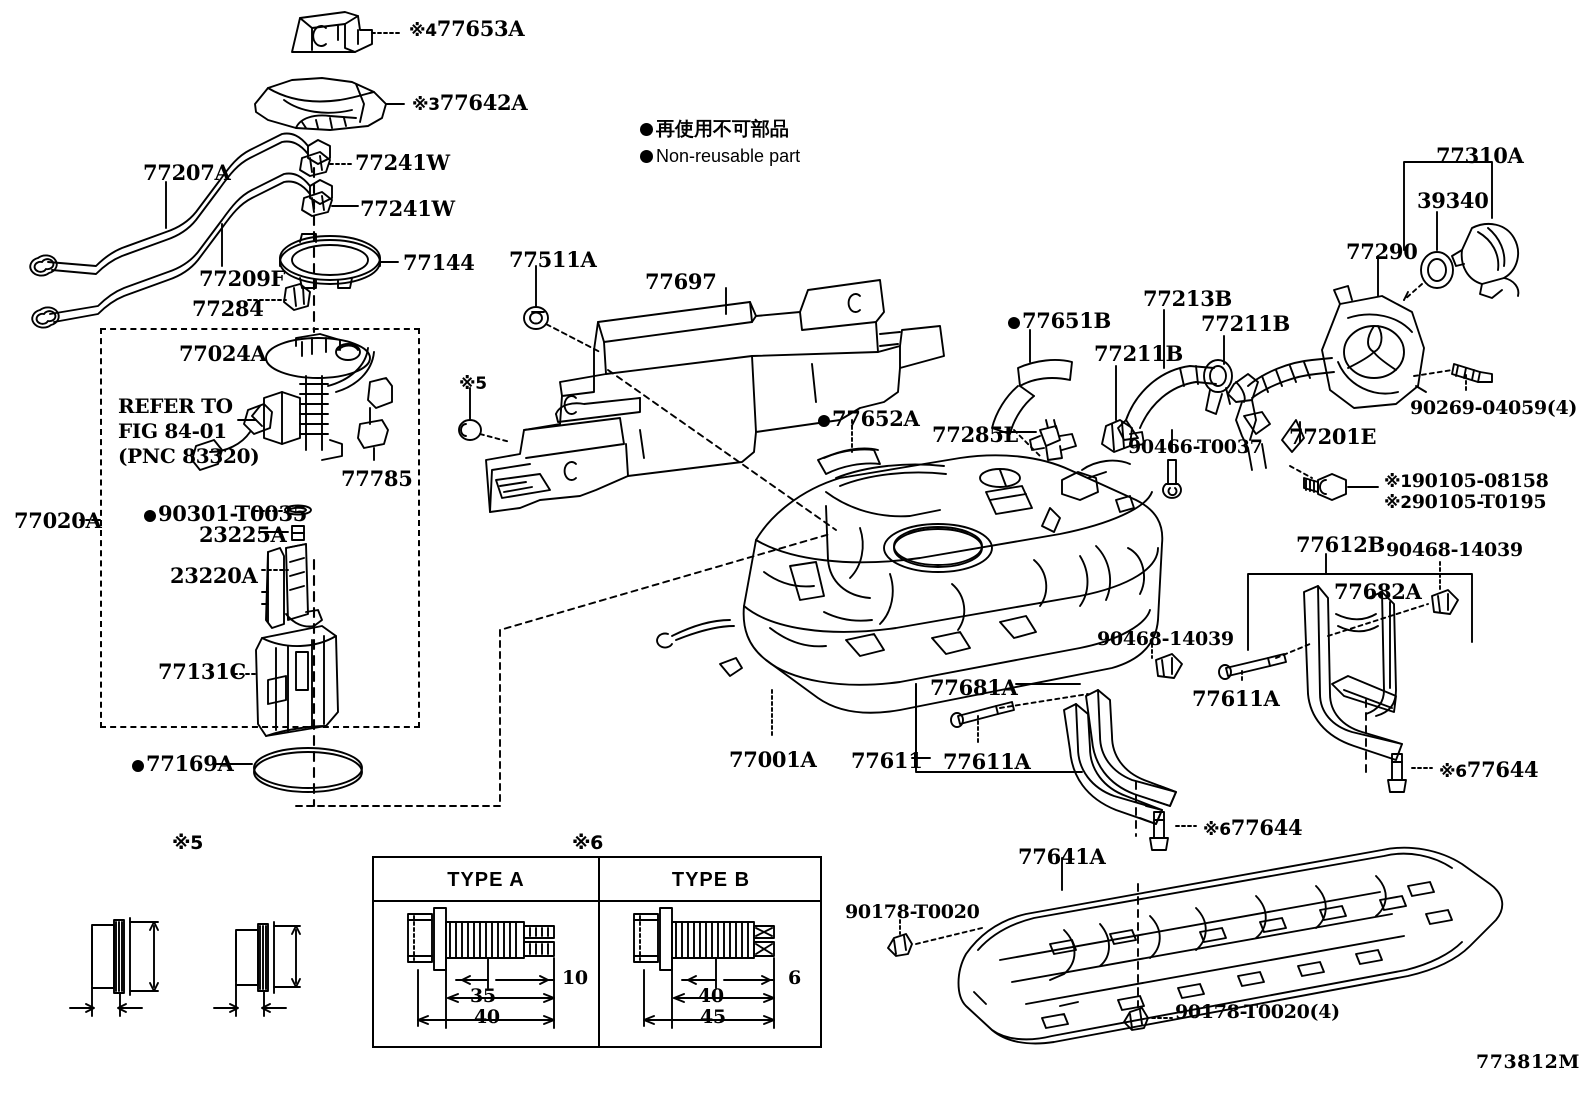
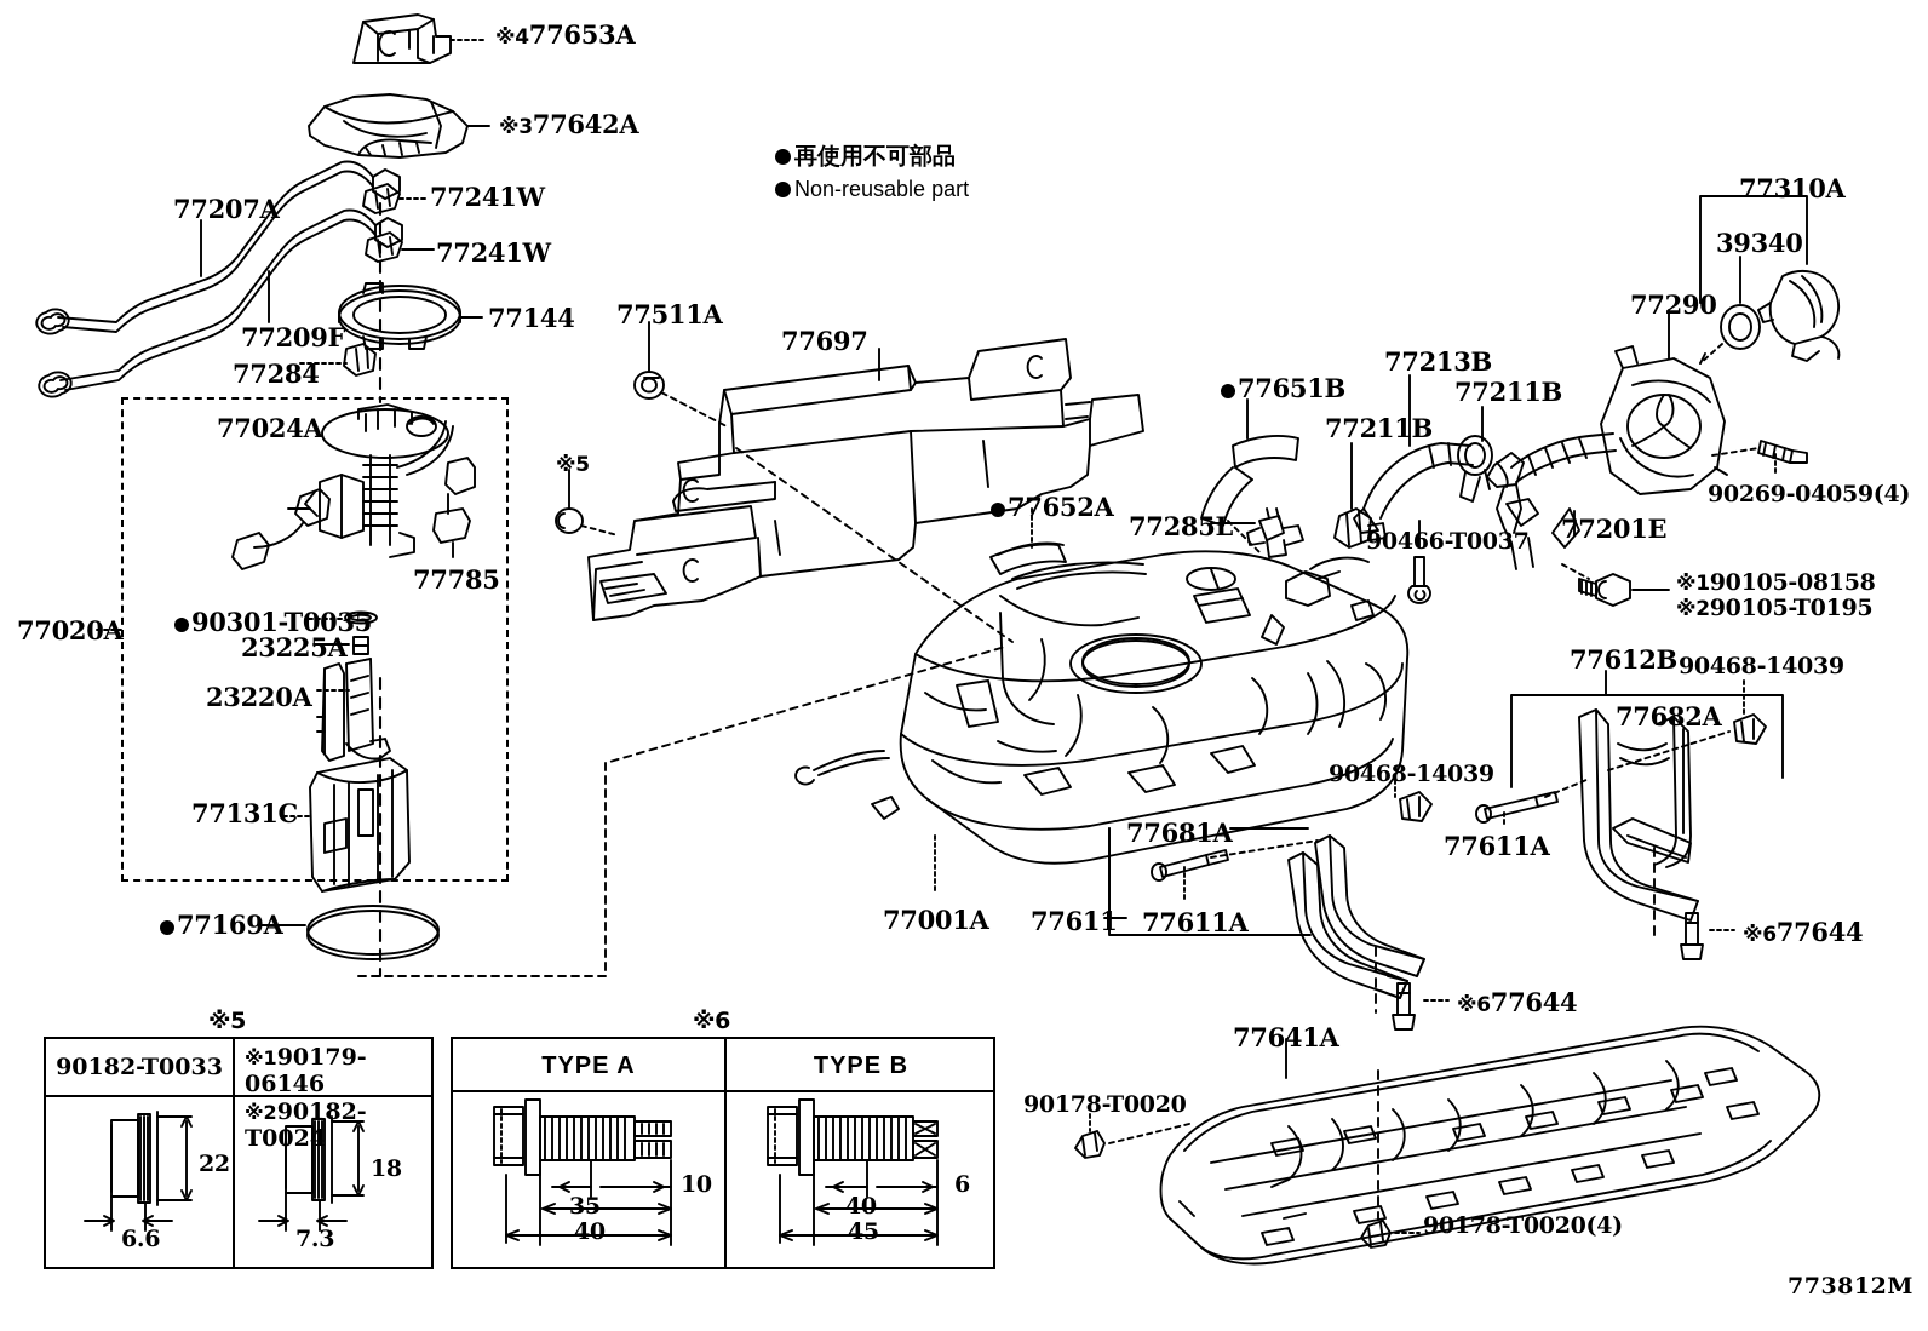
  再使用不可部品
  Non-reusable part
- REFER TO
- FIG 84-01
- (PNC 83320)
  ※477653A
  ※377642A
  77241W
  77241W
  77207A
  77209F
  77284
  77144
  77024A
  77785
  90301-T0035
  23225A
  23220A
  77131C
  77020A
  77169A
  77511A
  77697
  ※5
  77652A
  77001A
  77285L
  90466-T0037
  77651B
  77213B
  77211B
  77211B
  77201E
  77290
  39340
  77310A
  90269-04059(4)
  ※190105-08158
  ※290105-T0195
  77612B
  90468-14039
  77682A
  77611A
  ※677644
  90468-14039
  77681A
  77611
  77611A
  ※677644
  77641A
  90178-T0020
  90178-T0020(4)
  ※5
+ 90182-T0033
+ ※190179-06146
+ ※290182-T0024
+ 22
+ 6.6
+ 18
+ 7.3
  ※6
  TYPE A
  TYPE B
  10
  35
  40
  6
  40
  45
  773812M
